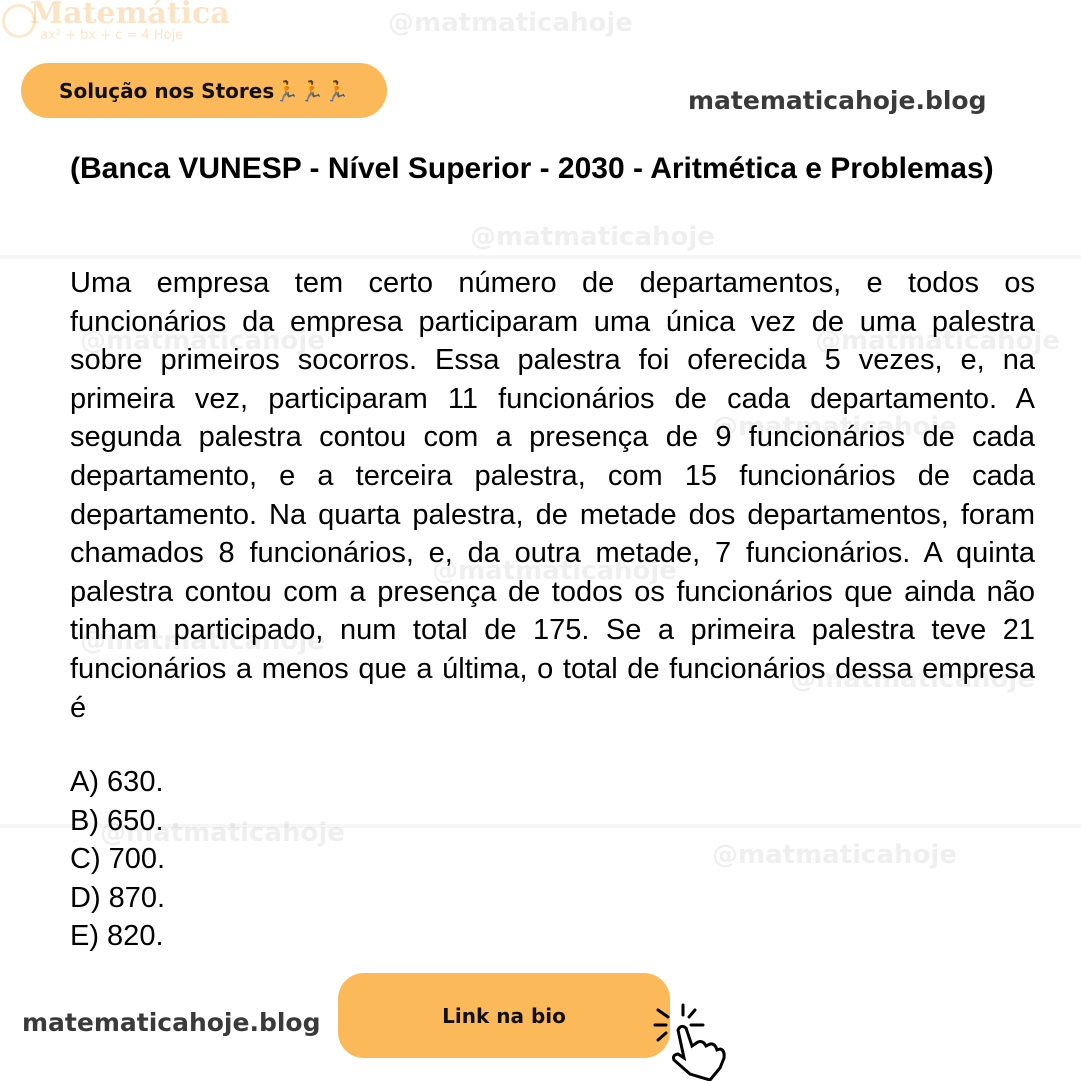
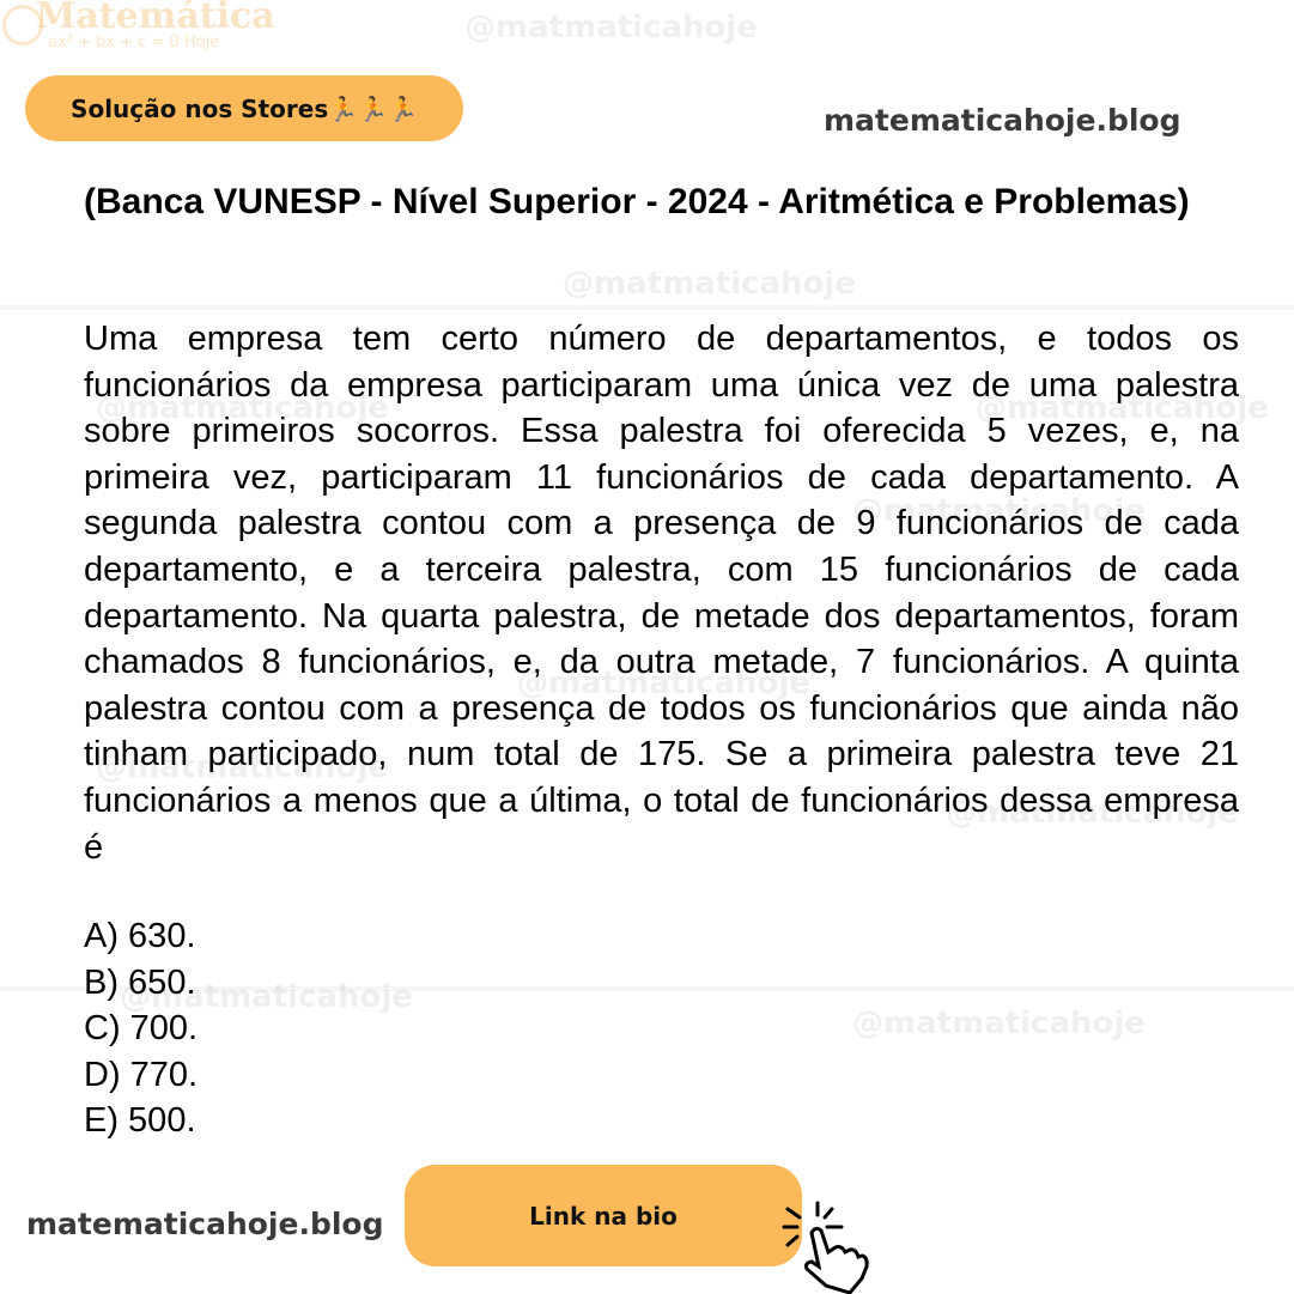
  @matmaticahoje
  @matmaticahoje
  @matmaticahoje
  @matmaticahoje
  @matmaticahoje
  @matmaticahoje
  @matmaticahoje
  Matemática
- ax² + bx + c = 4 Hoje
+ ax² + bx + c = 0 Hoje
  Solução nos Stores🏃🏃🏃
  matematicahoje.blog
- (Banca VUNESP - Nível Superior - 2030 - Aritmética e Problemas)
+ (Banca VUNESP - Nível Superior - 2024 - Aritmética e Problemas)
  Uma empresa tem certo número de departamentos, e todos os funcionários da empresa participaram uma única vez de uma palestra sobre primeiros socorros. Essa palestra foi oferecida 5 vezes, e, na primeira vez, participaram 11 funcionários de cada departamento. A segunda palestra contou com a presença de 9 funcionários de cada departamento, e a terceira palestra, com 15 funcionários de cada departamento. Na quarta palestra, de metade dos departamentos, foram chamados 8 funcionários, e, da outra metade, 7 funcionários. A quinta palestra contou com a presença de todos os funcionários que ainda não tinham participado, num total de 175. Se a primeira palestra teve 21 funcionários a menos que a última, o total de funcionários dessa empresa é
  A) 630.
  B) 650.
  C) 700.
- D) 870.
+ D) 770.
- E) 820.
+ E) 500.
  matematicahoje.blog
  Link na bio
